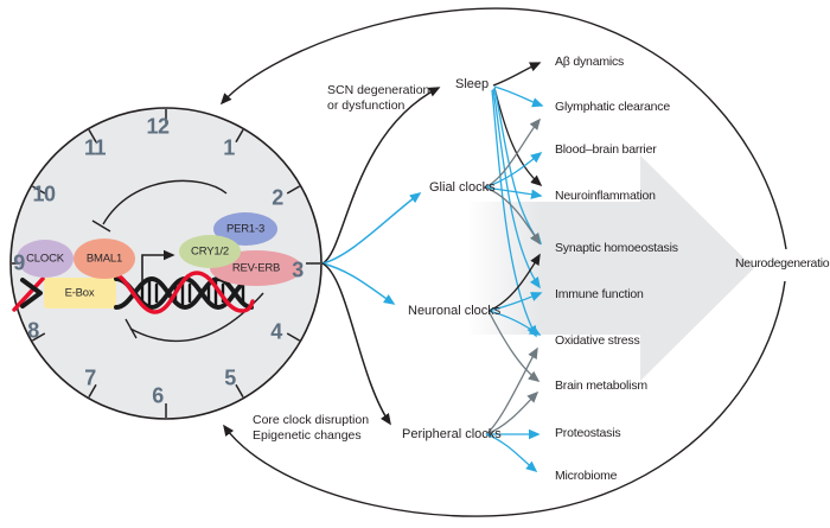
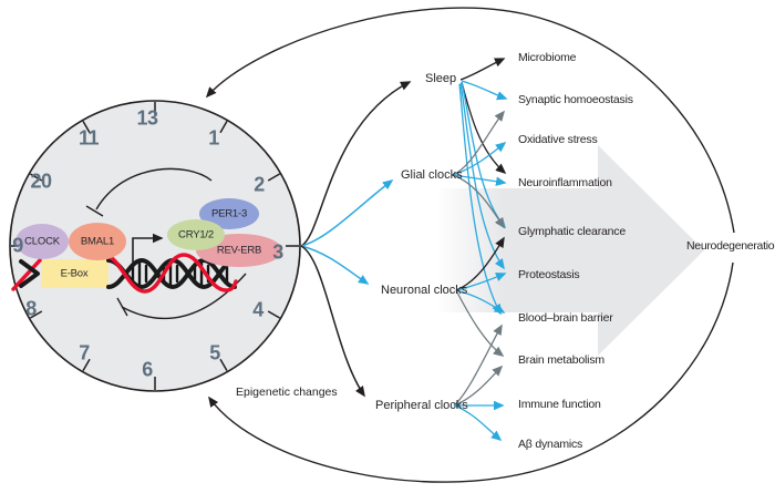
- 12
+ 13
  1
  2
  3
  4
  5
  6
  7
  8
  9
- 10
+ 20
  11
  CLOCK
  BMAL1
  E-Box
  CRY1/2
  PER1-3
  REV-ERB
- SCN degeneration
- or dysfunction
- Core clock disruption
  Epigenetic changes
  Sleep
  Glial clocks
  Neuronal clocks
  Peripheral clocks
- Aβ dynamics
+ Microbiome
- Glymphatic clearance
+ Synaptic homoeostasis
- Blood–brain barrier
+ Oxidative stress
  Neuroinflammation
- Synaptic homoeostasis
+ Glymphatic clearance
- Immune function
+ Proteostasis
- Oxidative stress
+ Blood–brain barrier
  Brain metabolism
- Proteostasis
+ Immune function
- Microbiome
+ Aβ dynamics
  Neurodegeneratio
